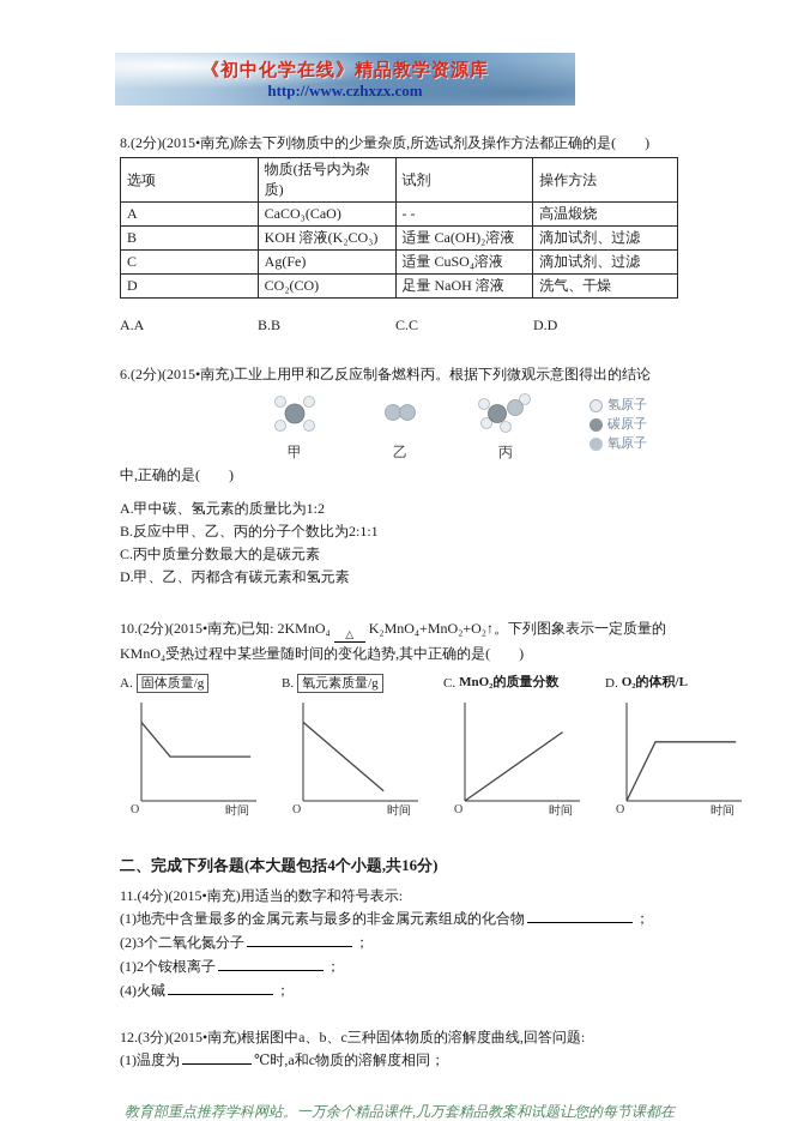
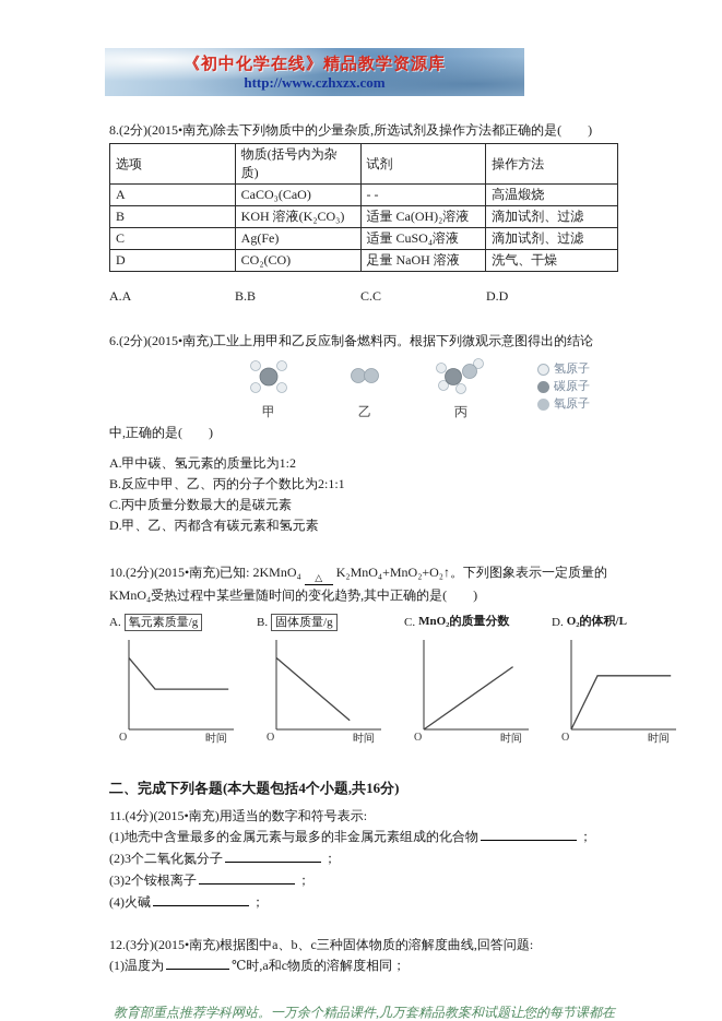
  《初中化学在线》精品教学资源库
  http://www.czhxzx.com
  8.(2分)(2015•南充)除去下列物质中的少量杂质,所选试剂及操作方法都正确的是( )
  选项	物质(括号内为杂质)	试剂	操作方法
  A	CaCO₃(CaO)	- -	高温煅烧
  B	KOH 溶液(K₂CO₃)	适量 Ca(OH)₂溶液	滴加试剂、过滤
  C	Ag(Fe)	适量 CuSO₄溶液	滴加试剂、过滤
  D	CO₂(CO)	足量 NaOH 溶液	洗气、干燥
  A.A B.B C.C D.D
  6.(2分)(2015•南充)工业上用甲和乙反应制备燃料丙。根据下列微观示意图得出的结论
  甲
  乙
  丙
  氢原子
  碳原子
  氧原子
  中,正确的是( )
  A.甲中碳、氢元素的质量比为1:2
  B.反应中甲、乙、丙的分子个数比为2:1:1
  C.丙中质量分数最大的是碳元素
  D.甲、乙、丙都含有碳元素和氢元素
  10.(2分)(2015•南充)已知: 2KMnO₄
  △
  K₂MnO₄+MnO₂+O₂↑。下列图象表示一定质量的KMnO₄受热过程中某些量随时间的变化趋势,其中正确的是( )
  A.
- 固体质量/g
+ 氧元素质量/g
  O
  时间
  B.
- 氧元素质量/g
+ 固体质量/g
  O
  时间
  C.
  MnO₂的质量分数
  O
  时间
  D.
  O₂的体积/L
  O
  时间
  二、完成下列各题(本大题包括4个小题,共16分)
  11.(4分)(2015•南充)用适当的数字和符号表示:
  (1)地壳中含量最多的金属元素与最多的非金属元素组成的化合物 ；
  (2)3个二氧化氮分子 ；
- (1)2个铵根离子 ；
+ (3)2个铵根离子 ；
  (4)火碱 ；
  12.(3分)(2015•南充)根据图中a、b、c三种固体物质的溶解度曲线,回答问题:
  (1)温度为 ℃时,a和c物质的溶解度相同；
  教育部重点推荐学科网站。一万余个精品课件,几万套精品教案和试题让您的每节课都在
